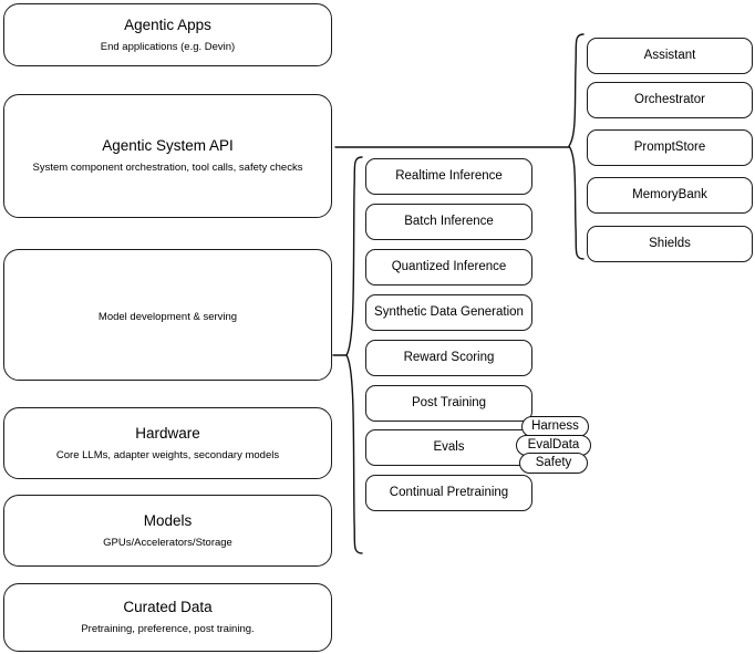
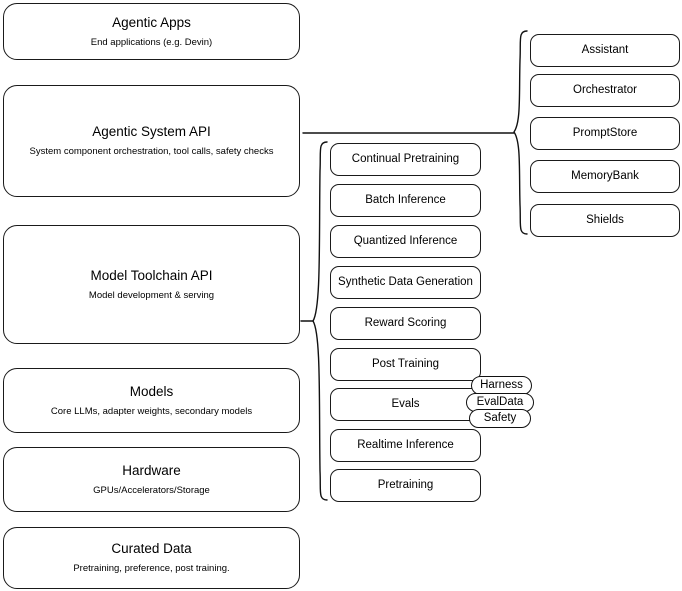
  Agentic Apps
  End applications (e.g. Devin)
  Agentic System API
  System component orchestration, tool calls, safety checks
+ Model Toolchain API
  Model development & serving
- Hardware
+ Models
  Core LLMs, adapter weights, secondary models
- Models
+ Hardware
  GPUs/Accelerators/Storage
  Curated Data
  Pretraining, preference, post training.
- Realtime Inference
+ Continual Pretraining
  Batch Inference
  Quantized Inference
  Synthetic Data Generation
  Reward Scoring
  Post Training
  Evals
- Continual Pretraining
+ Realtime Inference
+ Pretraining
  Harness
  EvalData
  Safety
  Assistant
  Orchestrator
  PromptStore
  MemoryBank
  Shields
